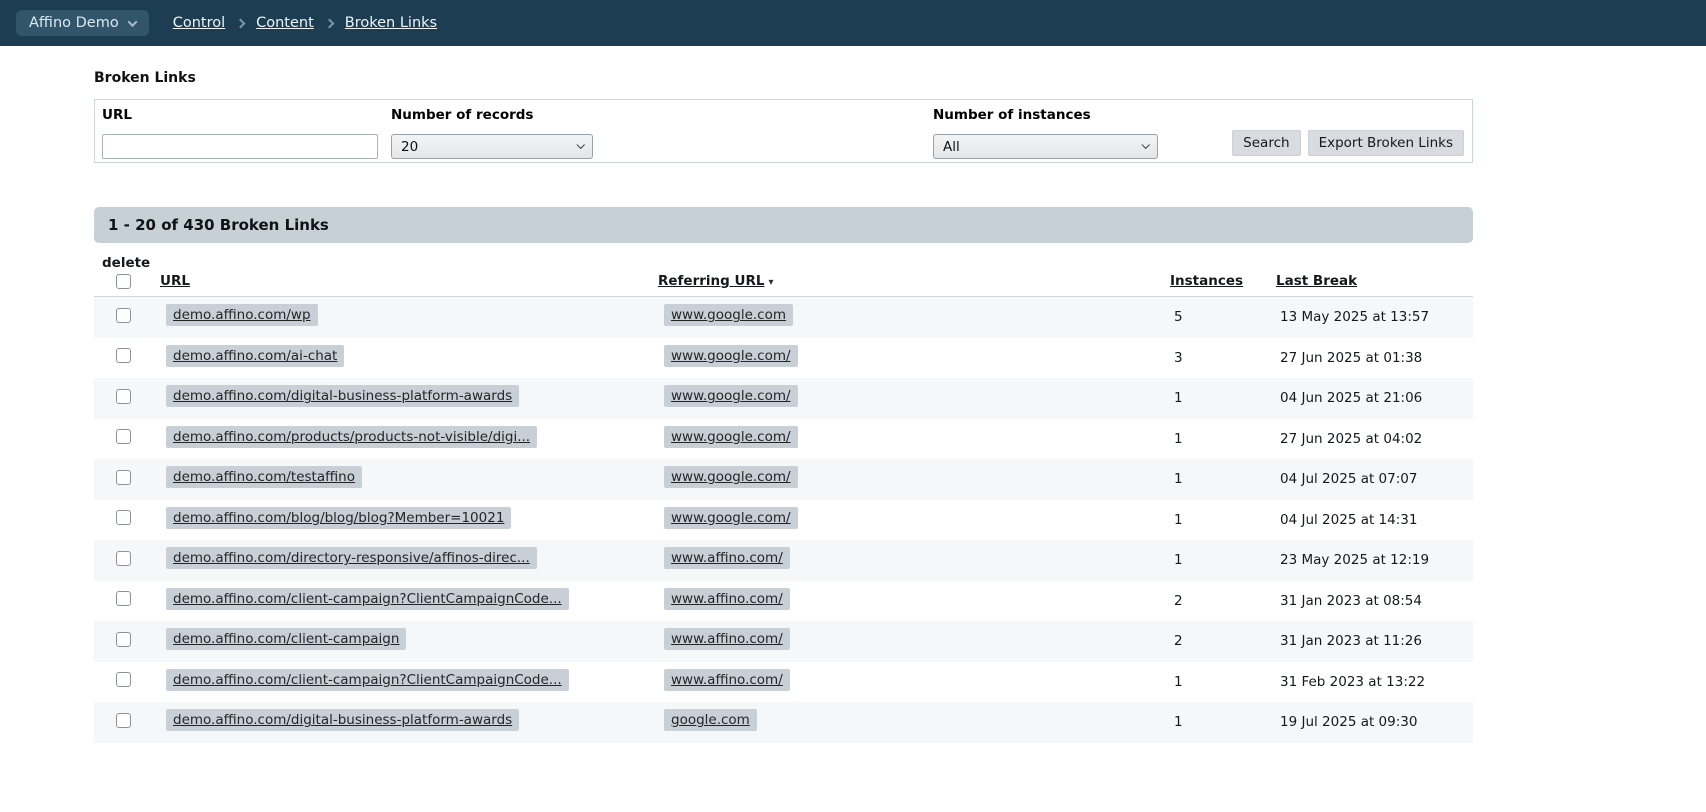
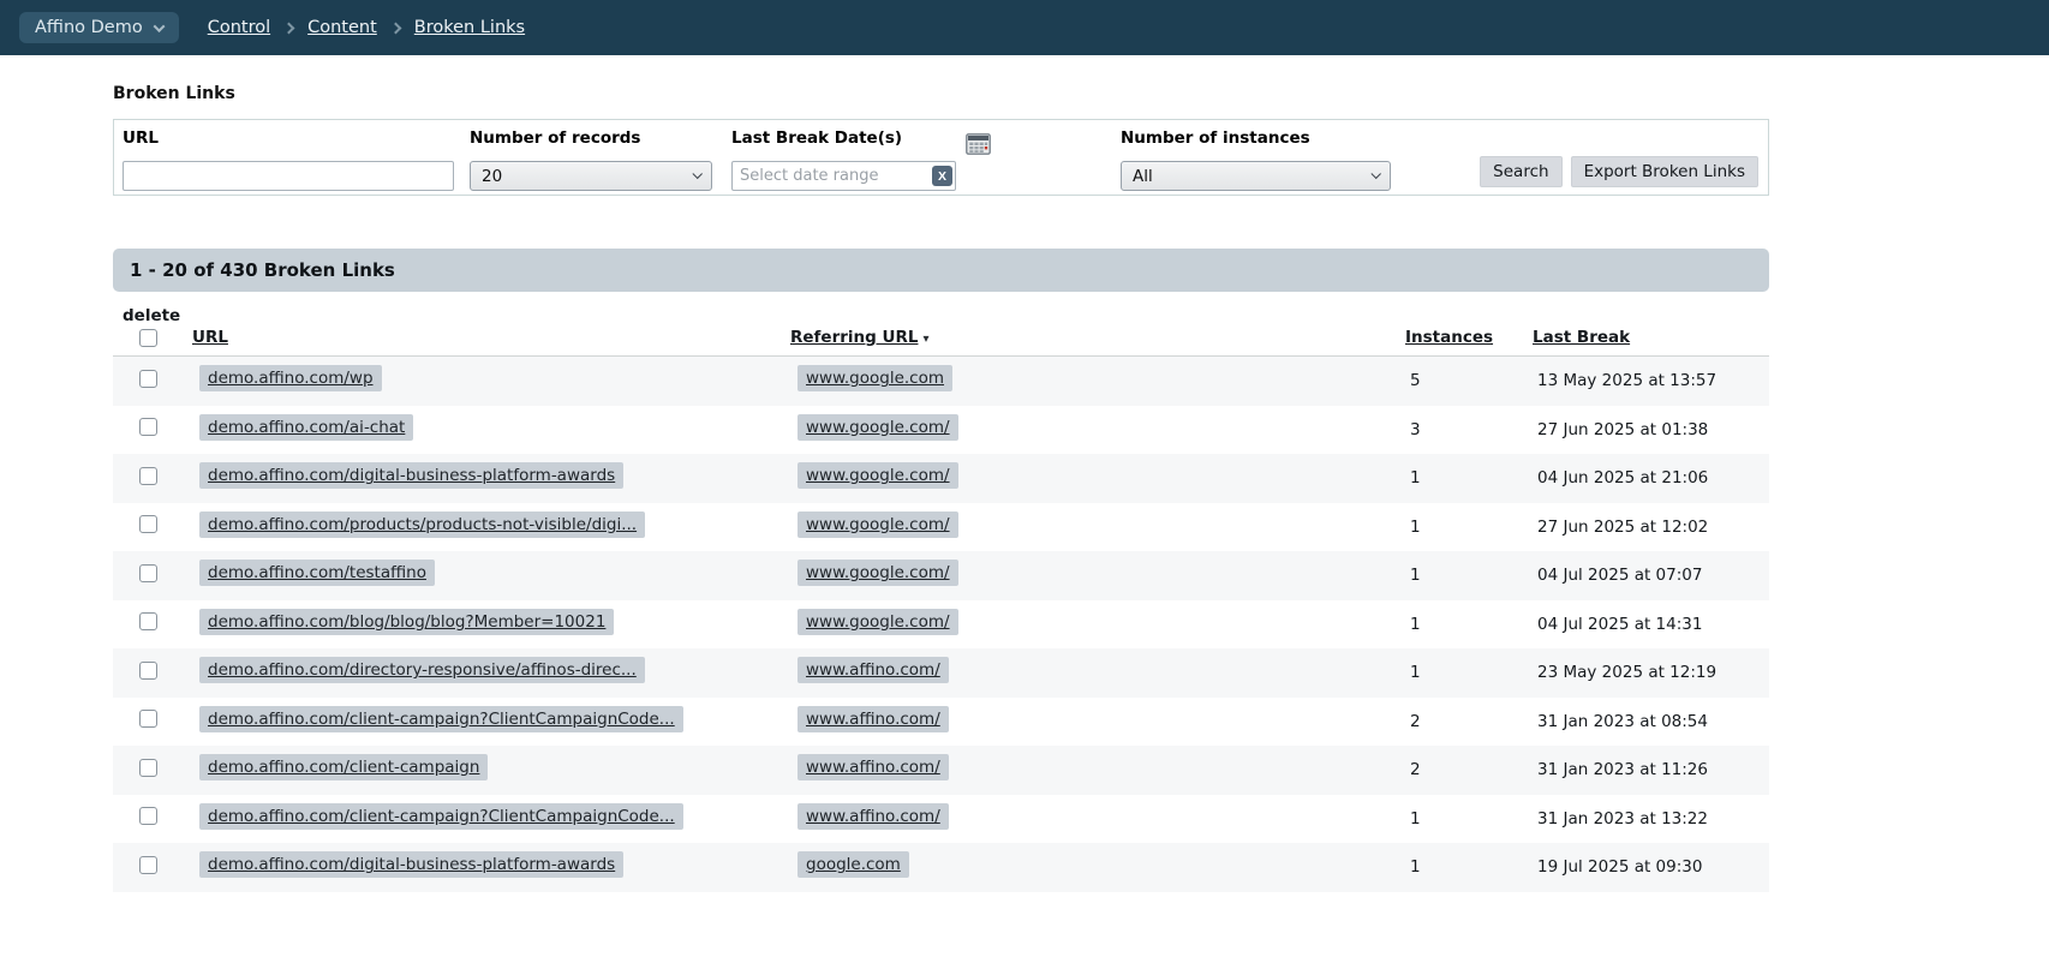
  Affino Demo
  Control
  Content
  Broken Links
  Broken Links
  URL
  Number of records
  20
+ Last Break Date(s)
+ Select date range
+ X
  Number of instances
  All
  Search
  Export Broken Links
  1 - 20 of 430 Broken Links
  delete
  URL
  Referring URL ▾
  Instances
  Last Break
  demo.affino.com/wp
  www.google.com
  5
  13 May 2025 at 13:57
  demo.affino.com/ai-chat
  www.google.com/
  3
  27 Jun 2025 at 01:38
  demo.affino.com/digital-business-platform-awards
  www.google.com/
  1
  04 Jun 2025 at 21:06
  demo.affino.com/products/products-not-visible/digi...
  www.google.com/
  1
- 27 Jun 2025 at 04:02
+ 27 Jun 2025 at 12:02
  demo.affino.com/testaffino
  www.google.com/
  1
  04 Jul 2025 at 07:07
  demo.affino.com/blog/blog/blog?Member=10021
  www.google.com/
  1
  04 Jul 2025 at 14:31
  demo.affino.com/directory-responsive/affinos-direc...
  www.affino.com/
  1
  23 May 2025 at 12:19
  demo.affino.com/client-campaign?ClientCampaignCode...
  www.affino.com/
  2
  31 Jan 2023 at 08:54
  demo.affino.com/client-campaign
  www.affino.com/
  2
  31 Jan 2023 at 11:26
  demo.affino.com/client-campaign?ClientCampaignCode...
  www.affino.com/
  1
- 31 Feb 2023 at 13:22
+ 31 Jan 2023 at 13:22
  demo.affino.com/digital-business-platform-awards
  google.com
  1
  19 Jul 2025 at 09:30
